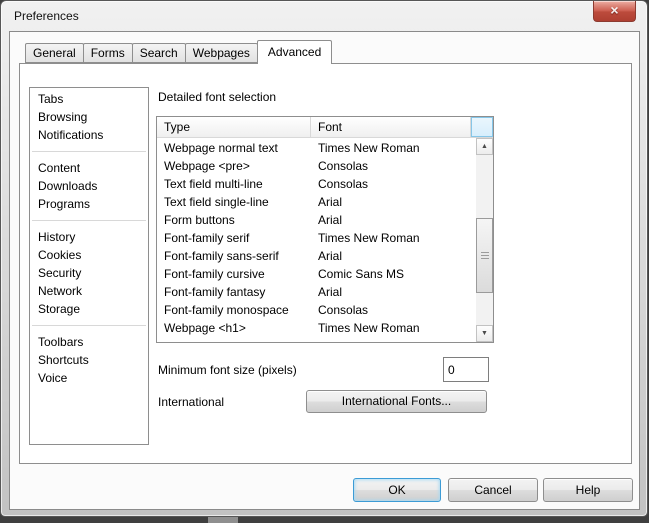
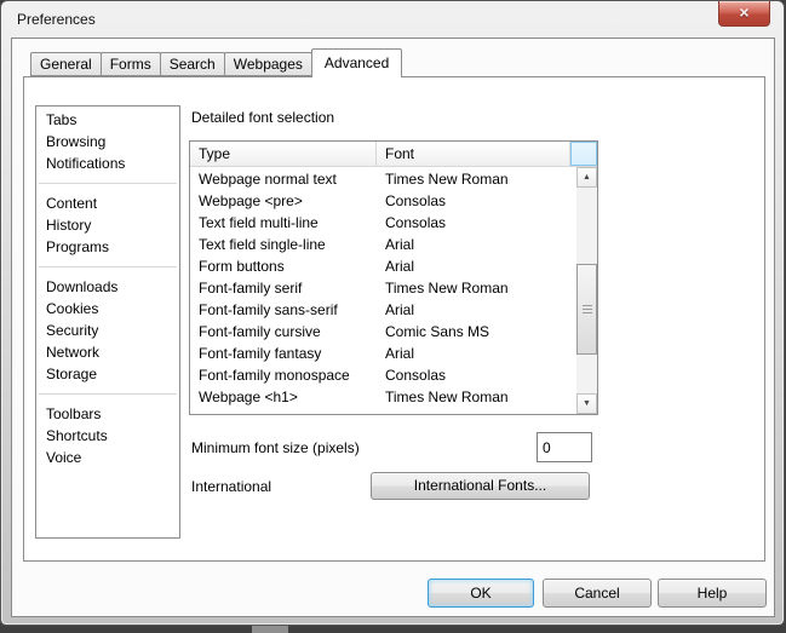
  Preferences
  ×
  General
  Forms
  Search
  Webpages
  Advanced
  Tabs
  Browsing
  Notifications
  Content
- Downloads
+ History
  Programs
- History
+ Downloads
  Cookies
  Security
  Network
  Storage
  Toolbars
  Shortcuts
  Voice
  Detailed font selection
  Type
  Font
  Webpage normal text
  Times New Roman
  Webpage <pre>
  Consolas
  Text field multi-line
  Consolas
  Text field single-line
  Arial
  Form buttons
  Arial
  Font-family serif
  Times New Roman
  Font-family sans-serif
  Arial
  Font-family cursive
  Comic Sans MS
  Font-family fantasy
  Arial
  Font-family monospace
  Consolas
  Webpage <h1>
  Times New Roman
  Minimum font size (pixels)
  0
  International
  International Fonts...
  OK
  Cancel
  Help
